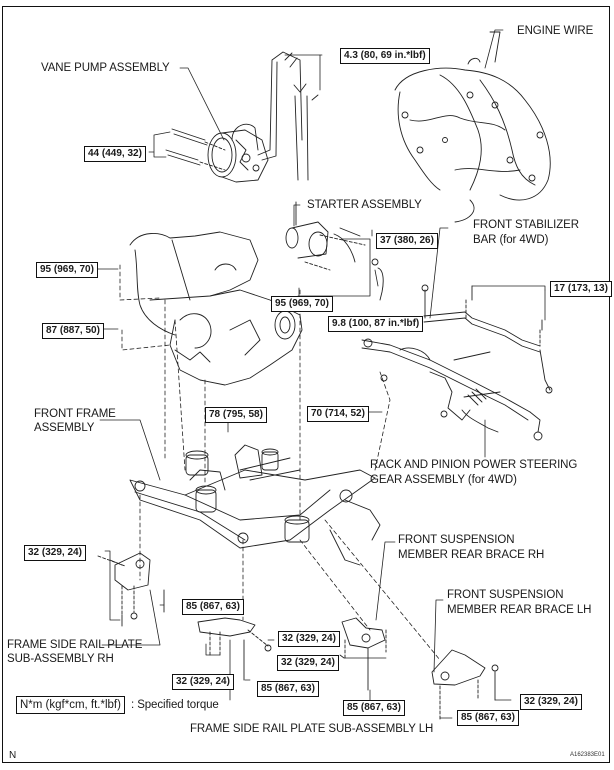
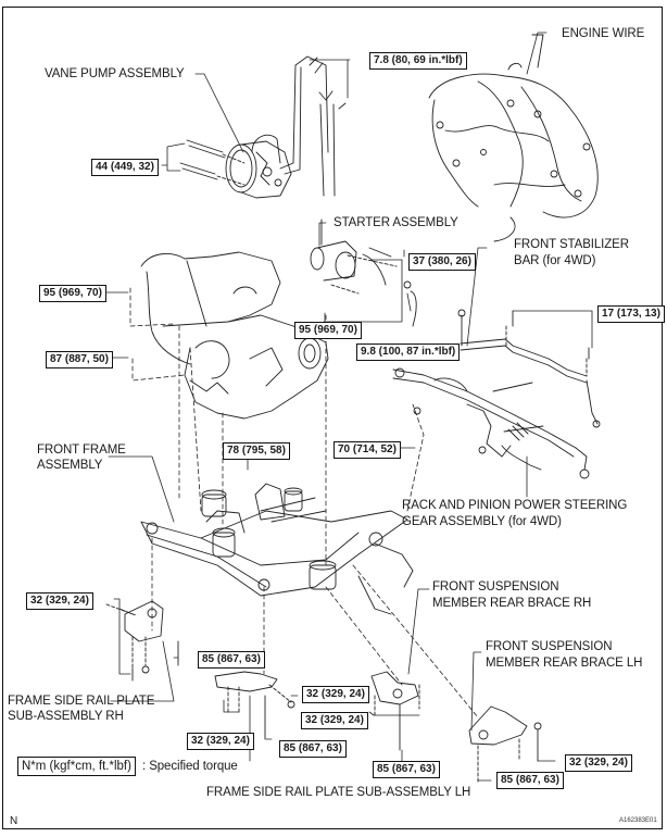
  VANE PUMP ASSEMBLY
  ENGINE WIRE
  STARTER ASSEMBLY
  FRONT STABILIZER
  BAR (for 4WD)
  FRONT FRAME
  ASSEMBLY
  RACK AND PINION POWER STEERING
  GEAR ASSEMBLY (for 4WD)
  FRONT SUSPENSION
  MEMBER REAR BRACE RH
  FRONT SUSPENSION
  MEMBER REAR BRACE LH
  FRAME SIDE RAIL PLATE
  SUB-ASSEMBLY RH
  FRAME SIDE RAIL PLATE SUB-ASSEMBLY LH
  44 (449, 32)
- 4.3 (80, 69 in.*lbf)
+ 7.8 (80, 69 in.*lbf)
  37 (380, 26)
  9.8 (100, 87 in.*lbf)
  17 (173, 13)
  95 (969, 70)
  87 (887, 50)
  95 (969, 70)
  78 (795, 58)
  70 (714, 52)
  32 (329, 24)
  85 (867, 63)
  32 (329, 24)
  32 (329, 24)
  85 (867, 63)
  32 (329, 24)
  85 (867, 63)
  32 (329, 24)
  85 (867, 63)
  N*m (kgf*cm, ft.*lbf)
  : Specified torque
  N
